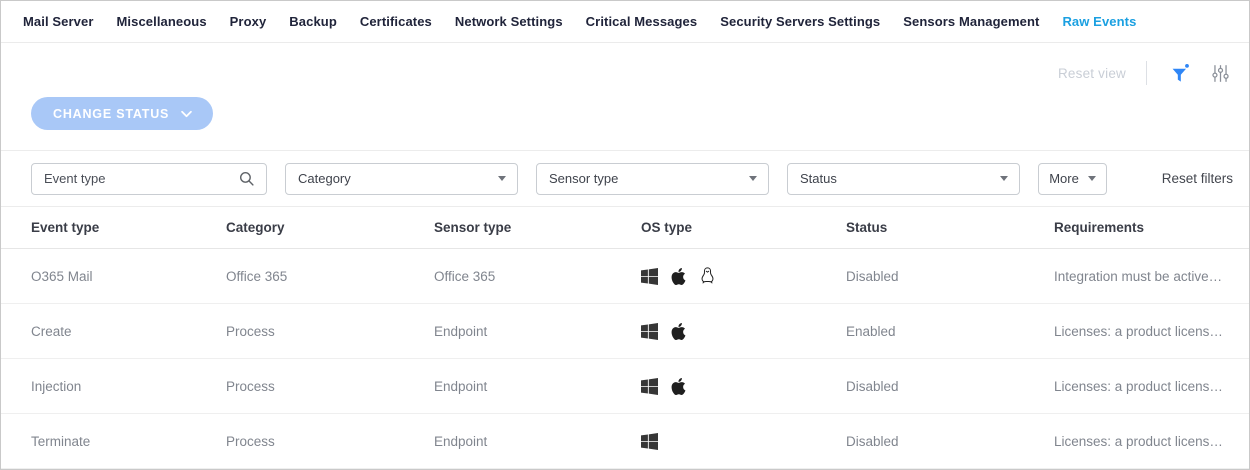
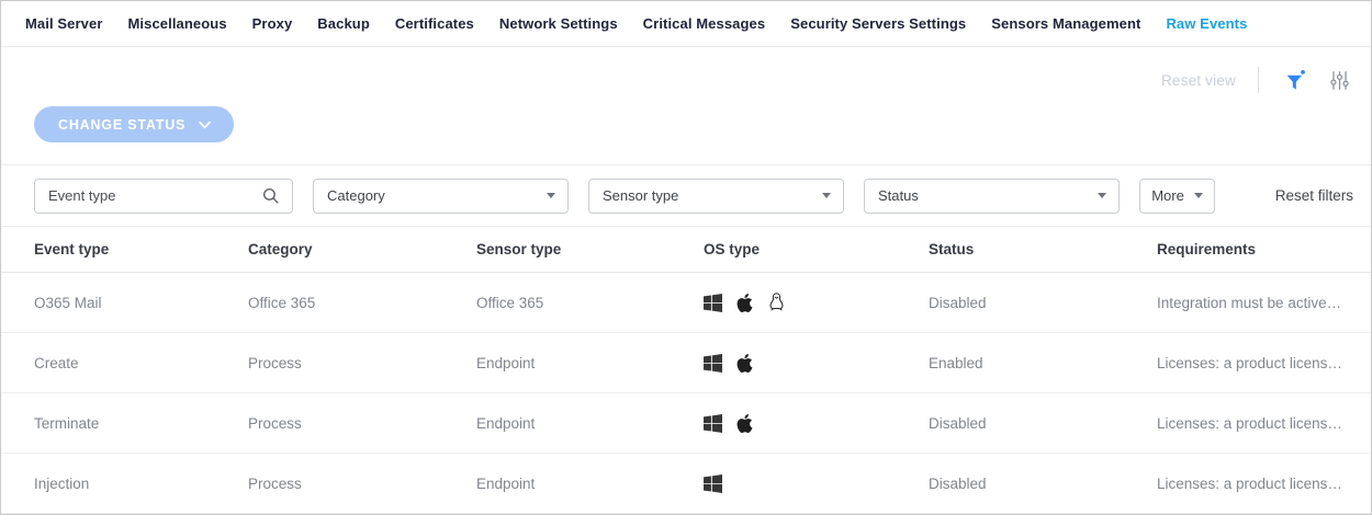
  Mail Server
  Miscellaneous
  Proxy
  Backup
  Certificates
  Network Settings
  Critical Messages
  Security Servers Settings
  Sensors Management
  Raw Events
  Reset view
  CHANGE STATUS
  Event type
  Category
  Sensor type
  Status
  More
  Reset filters
  Event type
  Category
  Sensor type
  OS type
  Status
  Requirements
  O365 Mail
  Office 365
  Office 365
  Disabled
  Integration must be active in S
  Create
  Process
  Endpoint
  Enabled
  Licenses: a product license th
- Injection
+ Terminate
  Process
  Endpoint
  Disabled
  Licenses: a product license th
- Terminate
+ Injection
  Process
  Endpoint
  Disabled
  Licenses: a product license th
